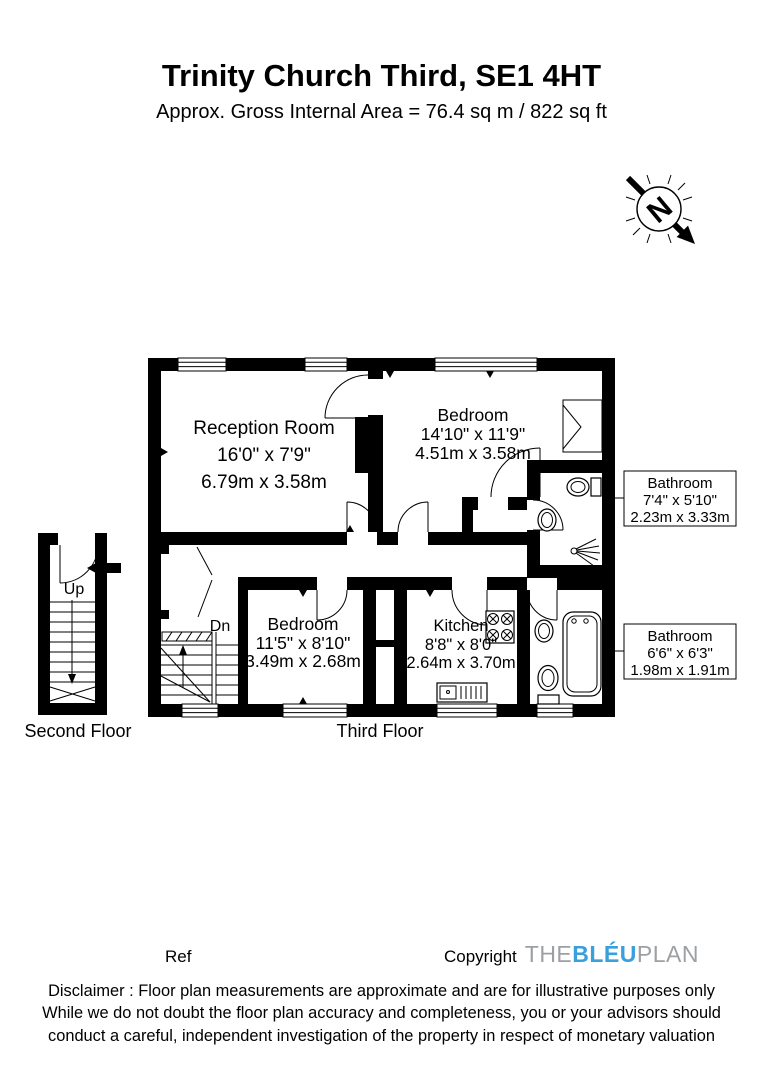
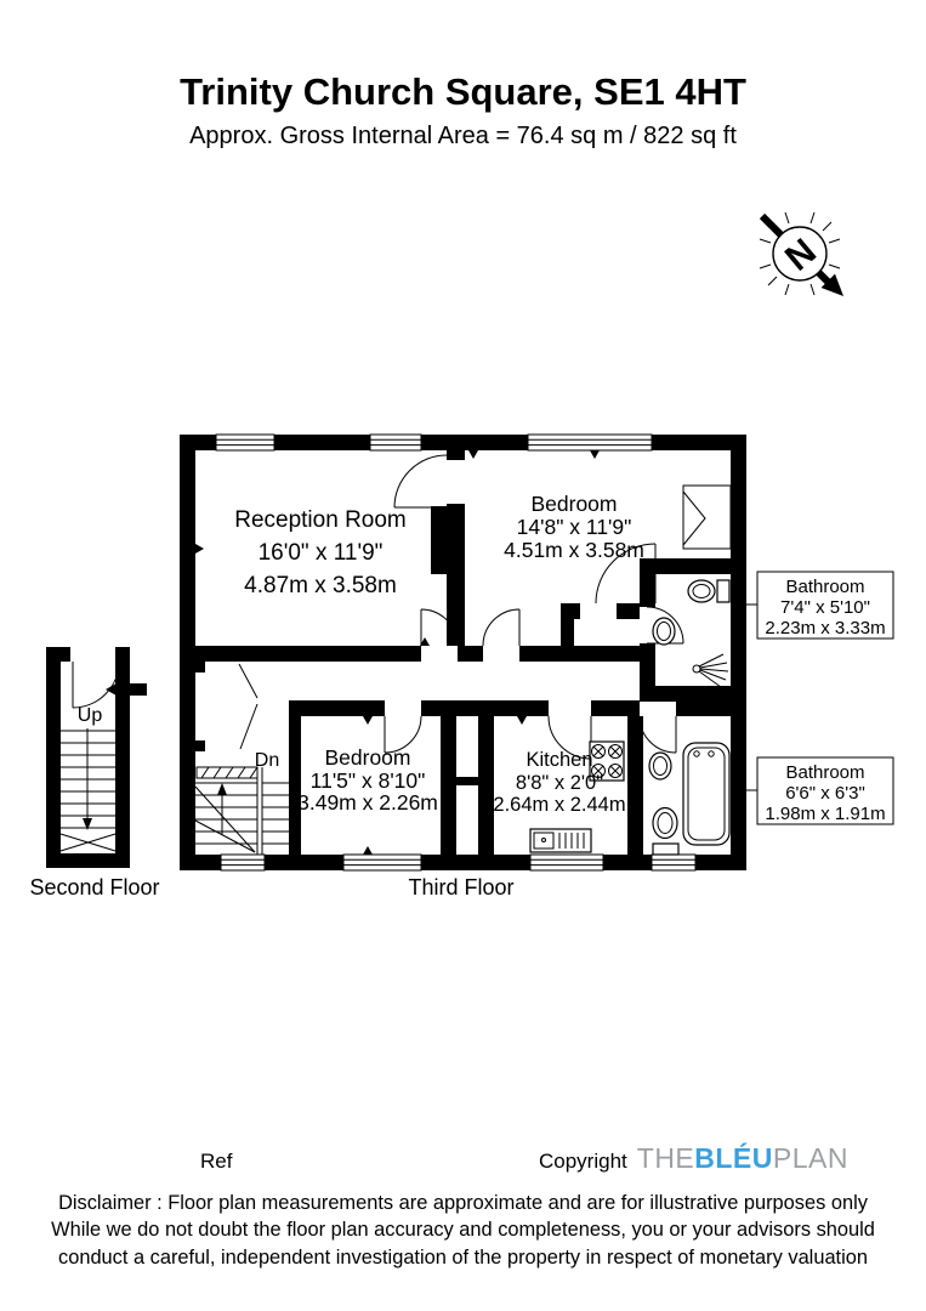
- Trinity Church Third, SE1 4HT
+ Trinity Church Square, SE1 4HT
  Approx. Gross Internal Area = 76.4 sq m / 822 sq ft
  Dn
  Reception Room
- 16'0" x 7'9"
+ 16'0" x 11'9"
- 6.79m x 3.58m
+ 4.87m x 3.58m
  Bedroom
- 14'10" x 11'9"
+ 14'8" x 11'9"
  4.51m x 3.58m
  Bedroom
  11'5" x 8'10"
- 3.49m x 2.68m
+ 3.49m x 2.26m
  Kitchen
- 8'8" x 8'0"
+ 8'8" x 2'0"
- 2.64m x 3.70m
+ 2.64m x 2.44m
  Third Floor
  Up
  Second Floor
  Bathroom
  7'4" x 5'10"
  2.23m x 3.33m
  Bathroom
  6'6" x 6'3"
  1.98m x 1.91m
  Ref
  Copyright
  THEBLÉUPLAN
  Disclaimer : Floor plan measurements are approximate and are for illustrative purposes only
  While we do not doubt the floor plan accuracy and completeness, you or your advisors should
  conduct a careful, independent investigation of the property in respect of monetary valuation
